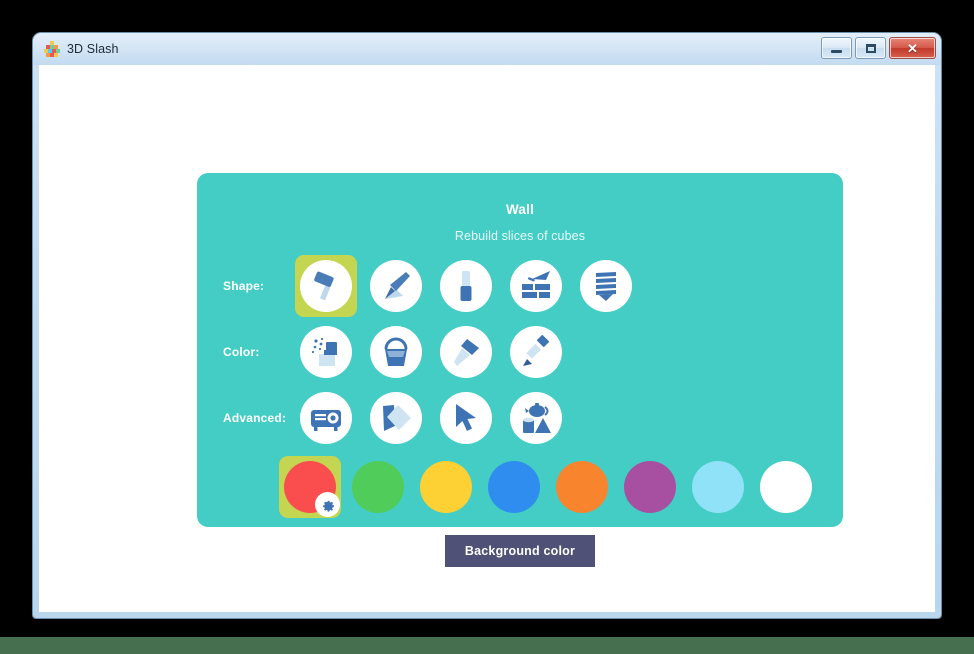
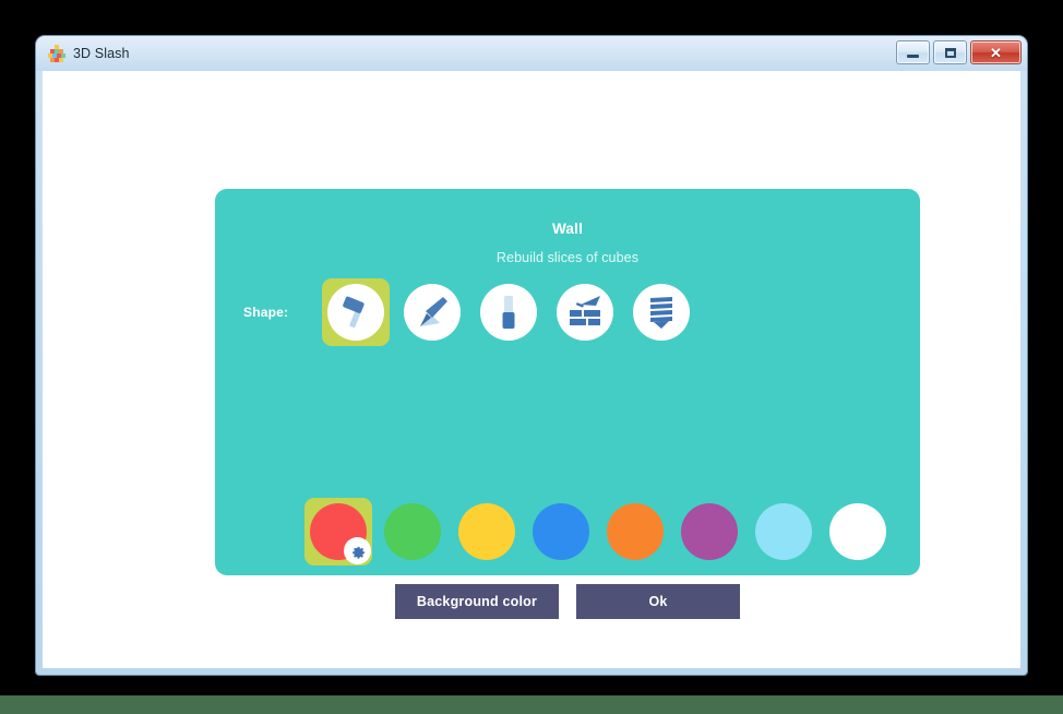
  3D Slash
  ✕
  Wall
  Rebuild slices of cubes
  Shape:
- Color:
- Advanced:
  Background color
+ Ok
